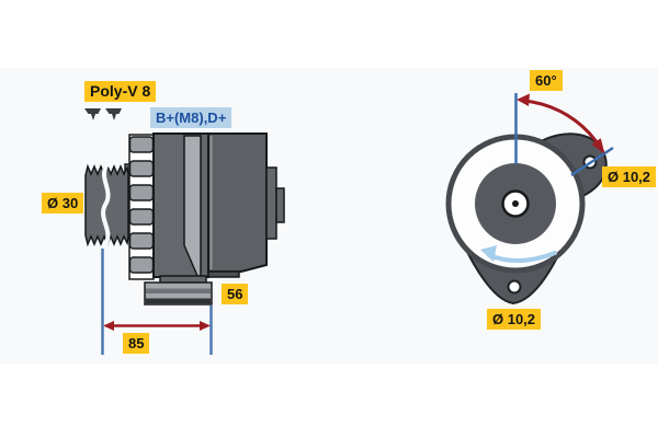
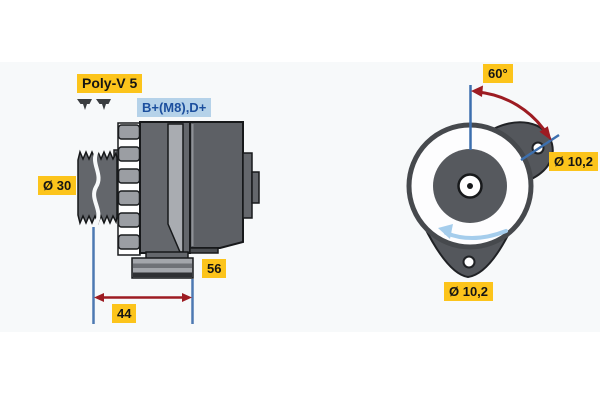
- Poly-V 8
+ Poly-V 5
  B+(M8),D+
  Ø 30
  56
- 85
+ 44
  60°
  Ø 10,2
  Ø 10,2
